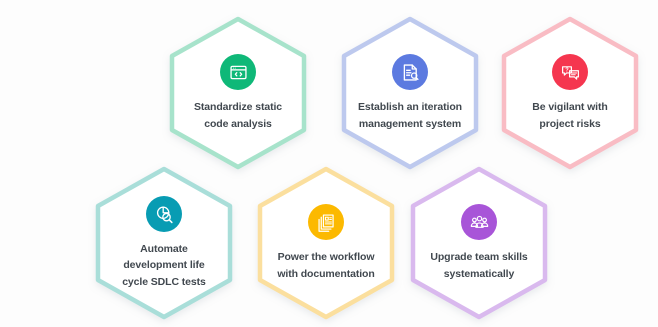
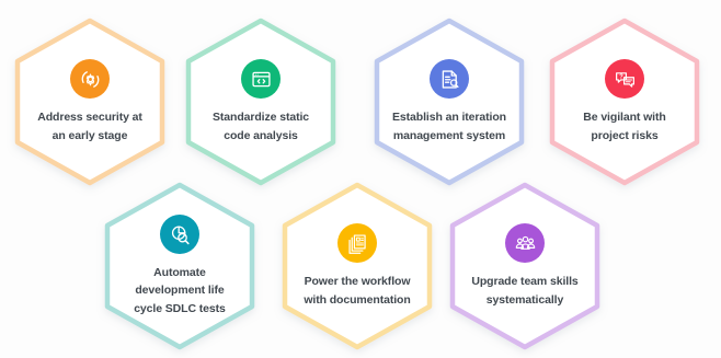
+ Address security at
+ an early stage
  Standardize static
  code analysis
  Establish an iteration
  management system
  Be vigilant with
  project risks
  Automate
  development life
  cycle SDLC tests
  Power the workflow
  with documentation
  Upgrade team skills
  systematically
